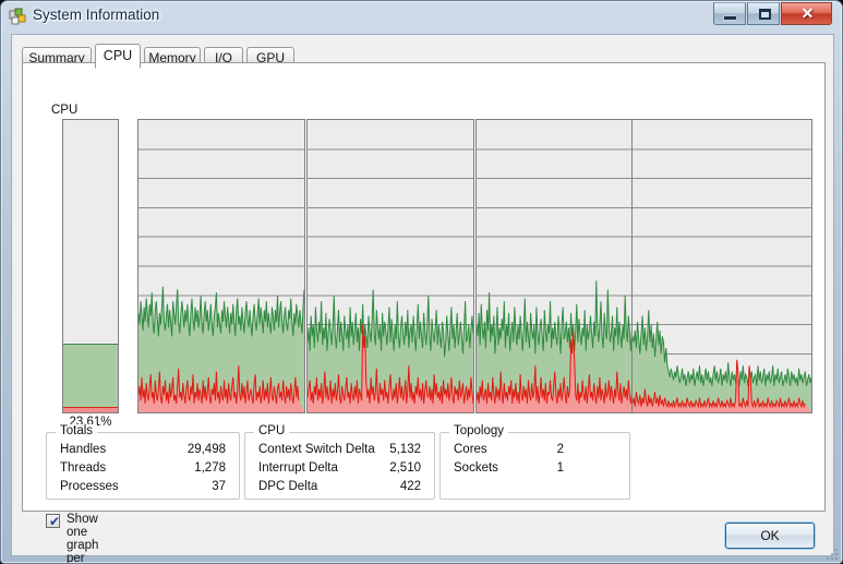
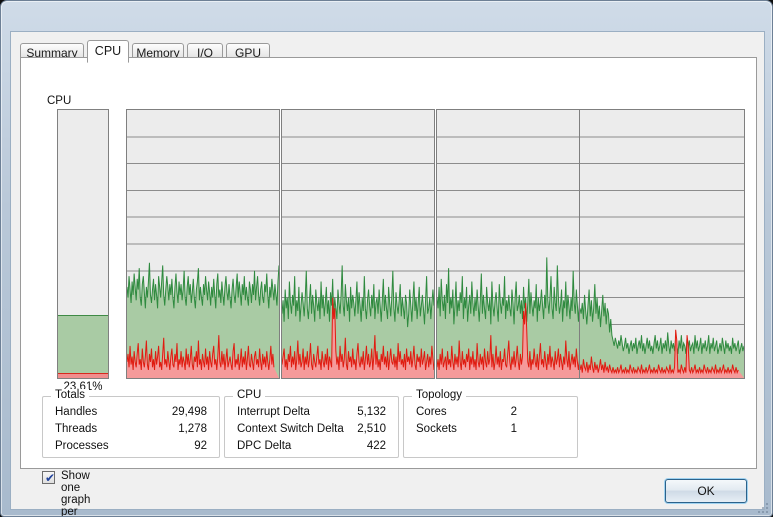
- System Information
- ✕
  Summary
  CPU
  Memory
  I/O
  GPU
  CPU
  23.61%
  Totals
  Handles
  29,498
  Threads
  1,278
  Processes
- 37
+ 92
  CPU
- Context Switch Delta
+ Interrupt Delta
  5,132
- Interrupt Delta
+ Context Switch Delta
  2,510
  DPC Delta
  422
  Topology
  Cores
  2
  Sockets
  1
  ✔
  Show one graph per
  OK
